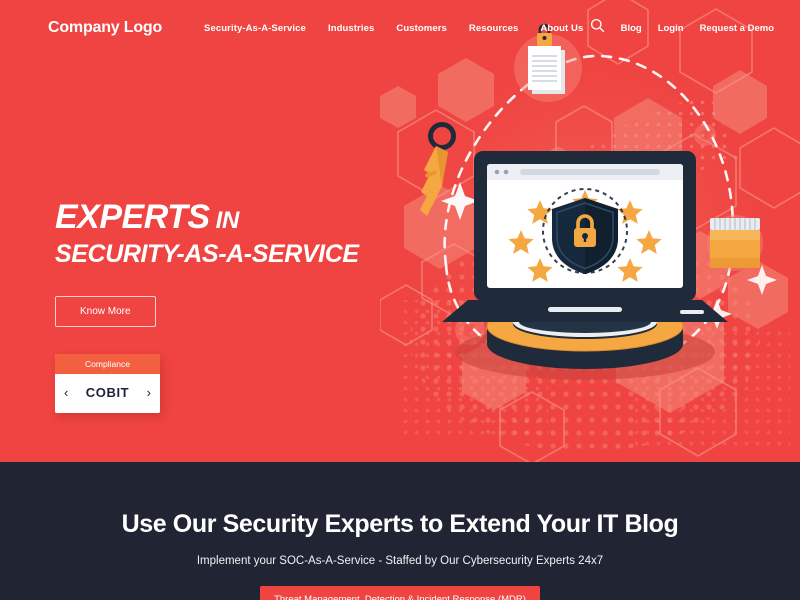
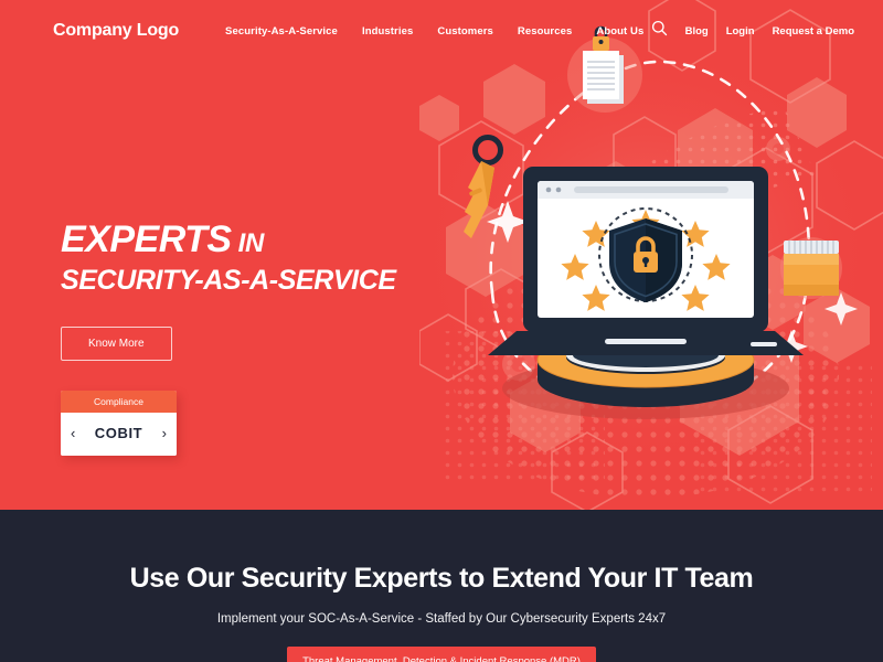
  Company Logo
  Security-As-A-Service
  Industries
  Customers
  Resources
  About Us
  Blog
  Login
  Request a Demo
  EXPERTS IN
  SECURITY-AS-A-SERVICE
  Know More
  Compliance
  ‹
  COBIT
  ›
- Use Our Security Experts to Extend Your IT Blog
+ Use Our Security Experts to Extend Your IT Team
  Implement your SOC-As-A-Service - Staffed by Our Cybersecurity Experts 24x7
